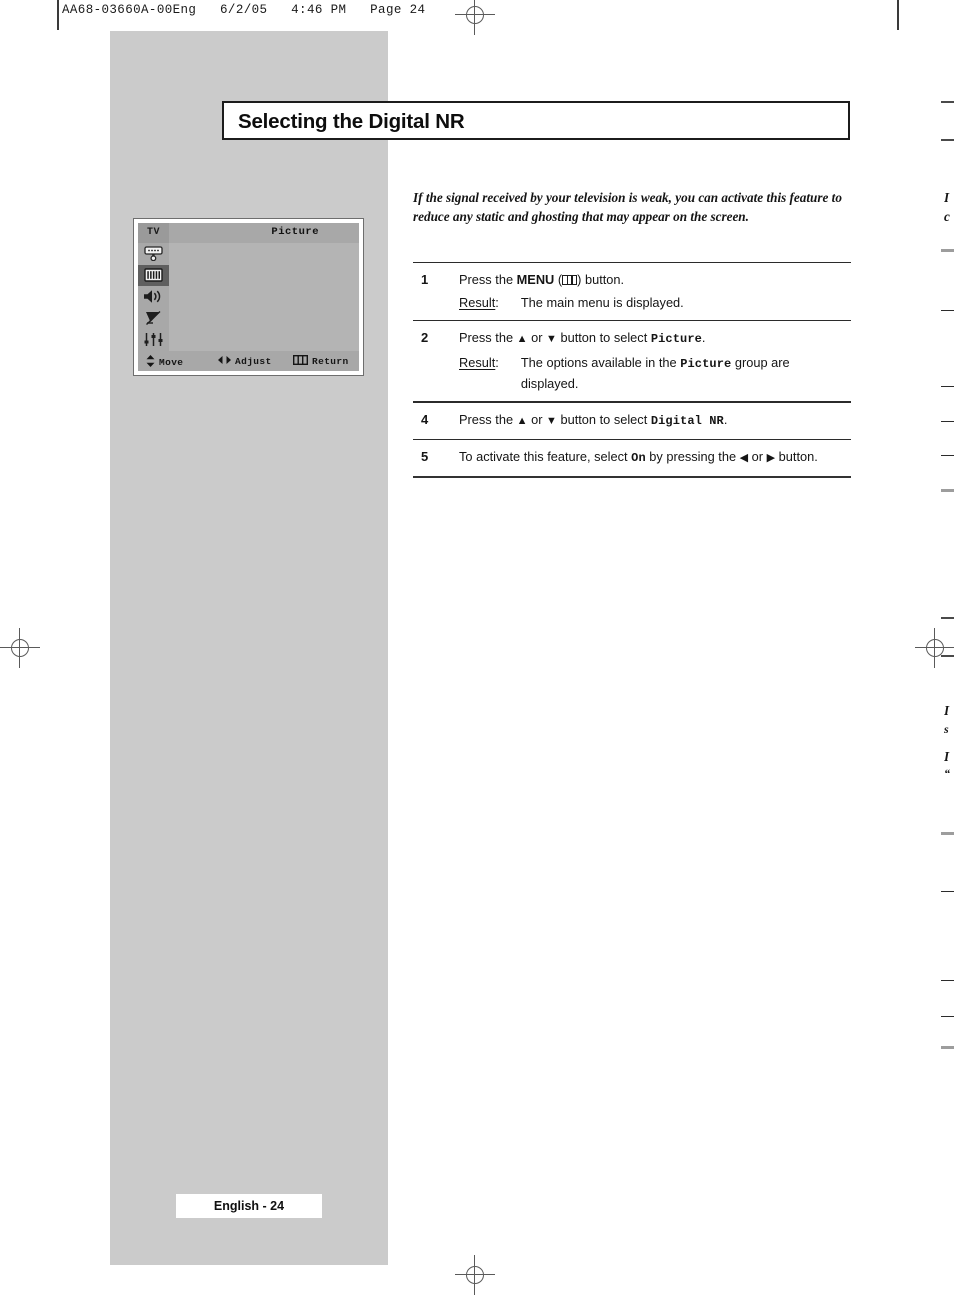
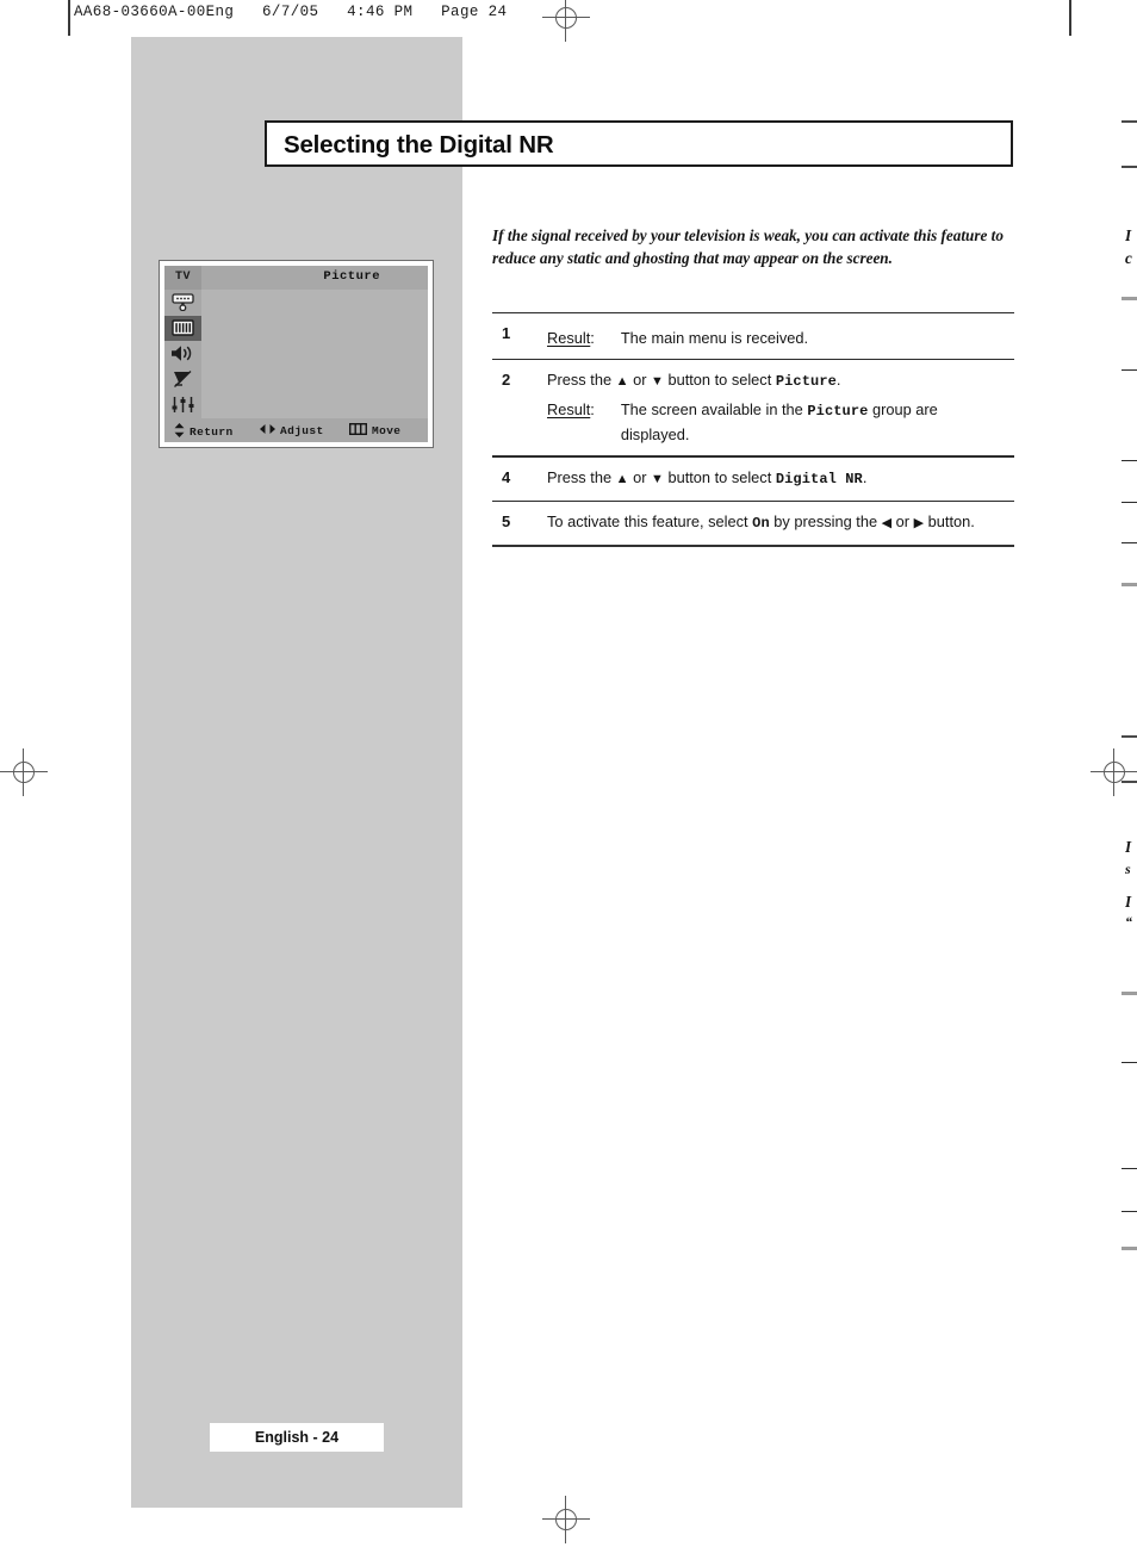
- AA68-03660A-00Eng 6/2/05 4:46 PM Page 24
+ AA68-03660A-00Eng 6/7/05 4:46 PM Page 24
  Selecting the Digital NR
  TV
  Picture
- Move
+ Return
  Adjust
- Return
+ Move
  If the signal received by your television is weak, you can activate this feature to reduce any static and ghosting that may appear on the screen.
  1
- Press the MENU ( ) button.
- Result: The main menu is displayed.
+ Result: The main menu is received.
  2
  Press the ▲ or ▼ button to select Picture.
- Result: The options available in the Picture group are displayed.
+ Result: The screen available in the Picture group are displayed.
  4
  Press the ▲ or ▼ button to select Digital NR.
  5
  To activate this feature, select On by pressing the ◀ or ▶ button.
  English - 24
  I
  c
  I
  s
  I
  “
